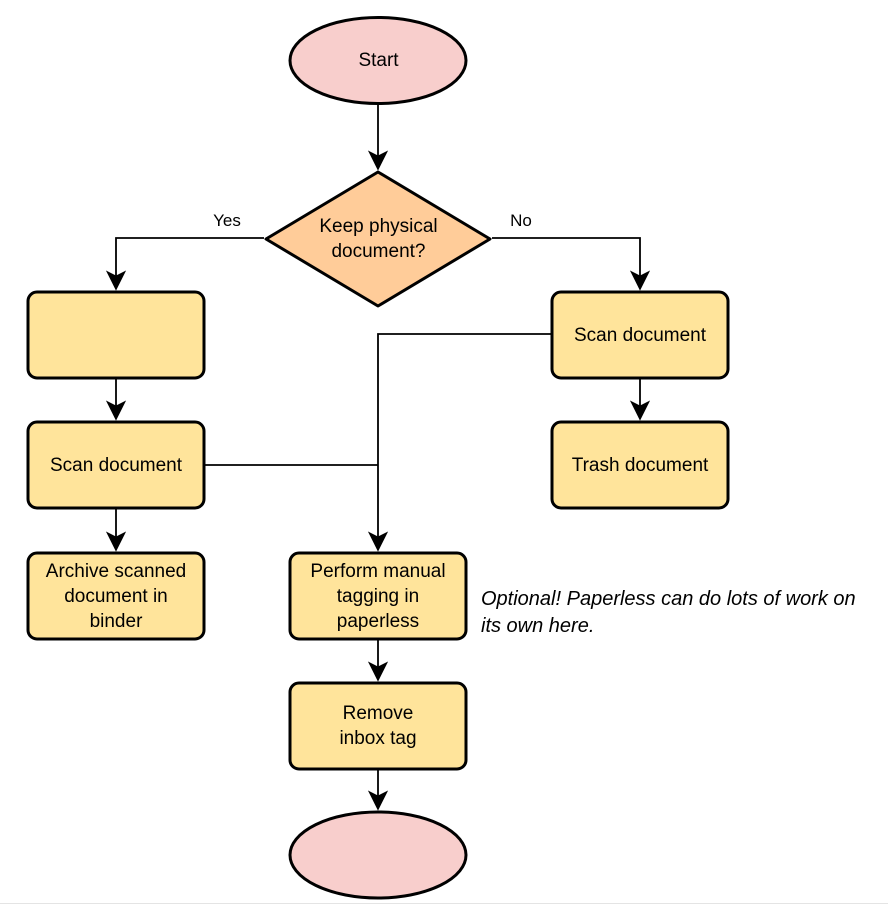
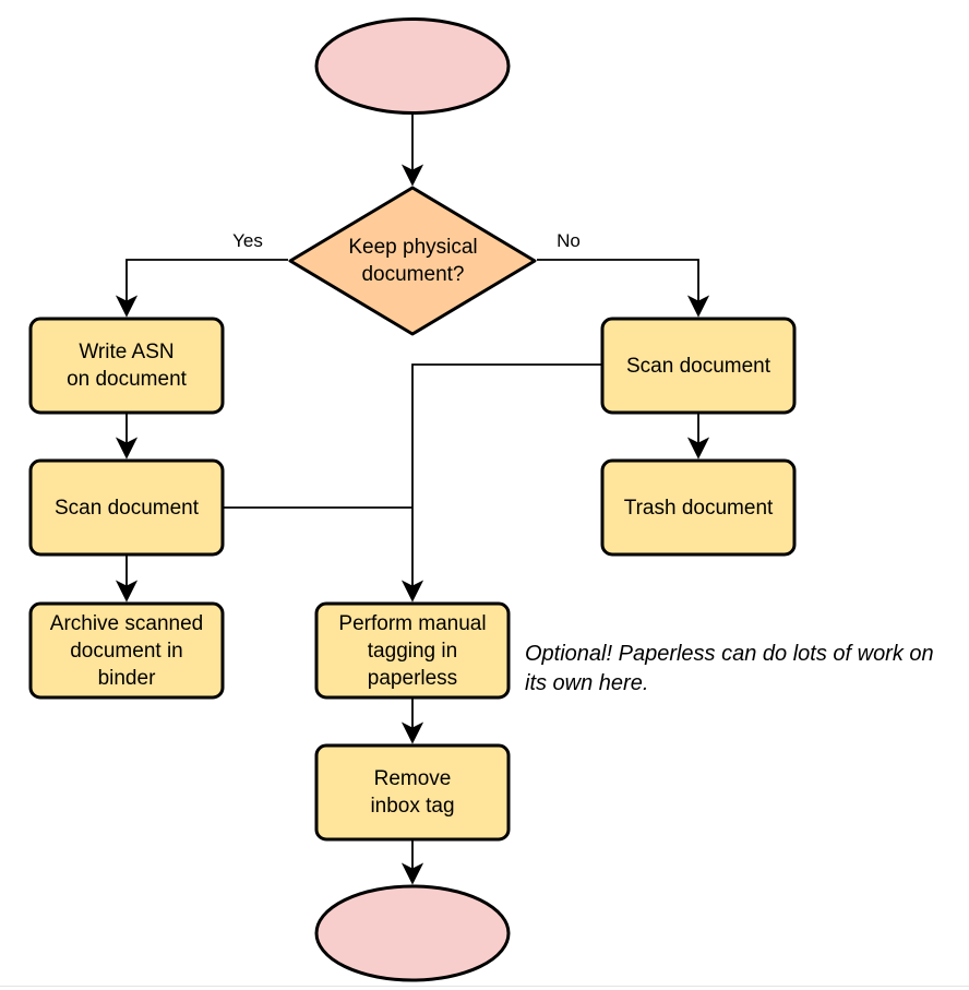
- Start
  Keep physical
  document?
+ Write ASN
+ on document
  Scan document
  Archive scanned
  document in
  binder
  Scan document
  Trash document
  Perform manual
  tagging in
  paperless
  Remove
  inbox tag
  Yes
  No
  Optional! Paperless can do lots of work on
  its own here.
